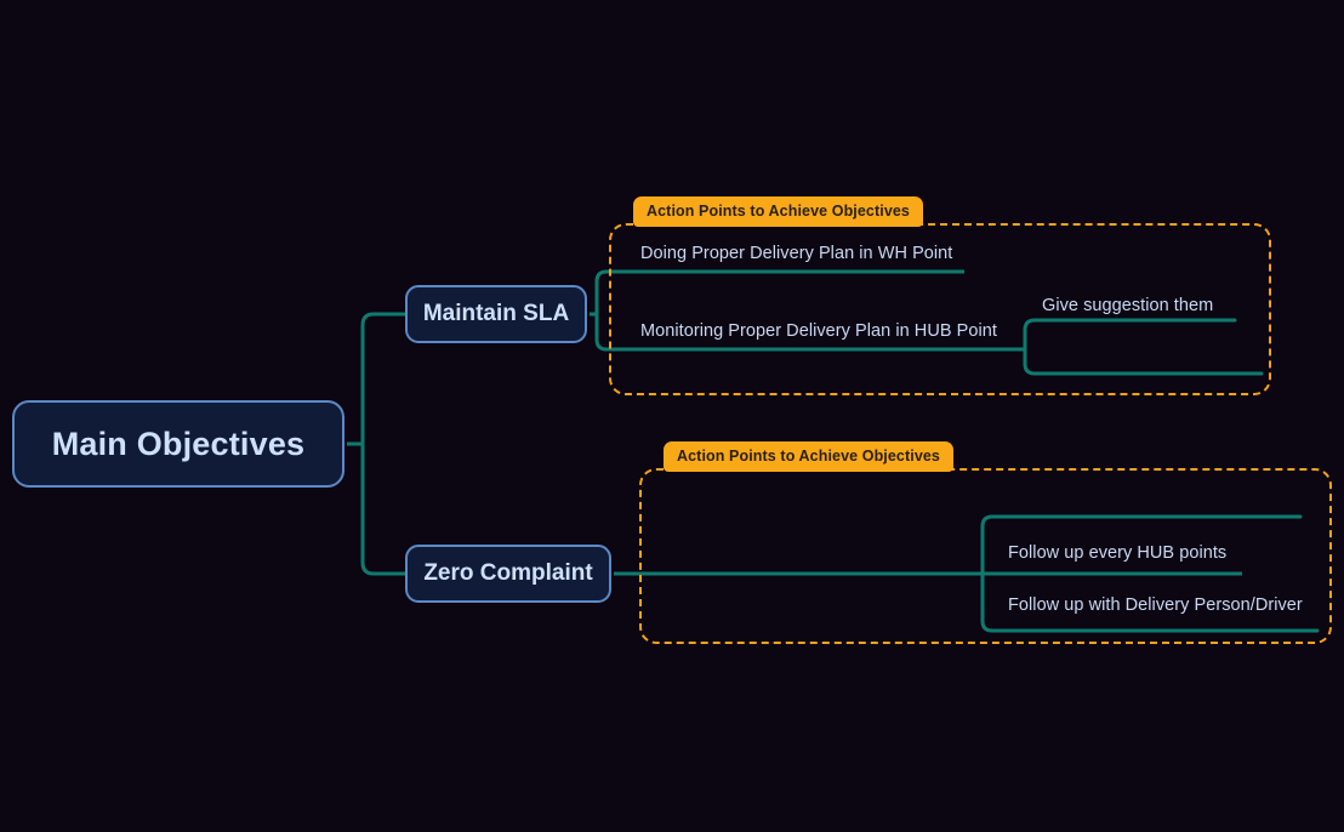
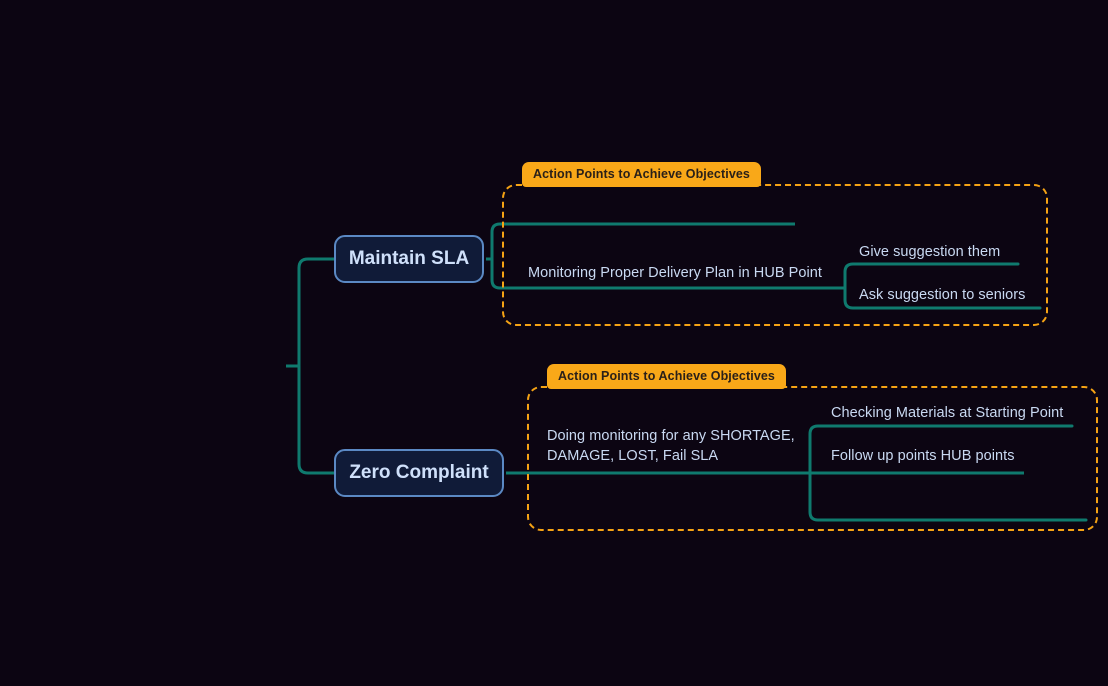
  Action Points to Achieve Objectives
  Action Points to Achieve Objectives
- Main Objectives
  Maintain SLA
  Zero Complaint
- Doing Proper Delivery Plan in WH Point
  Monitoring Proper Delivery Plan in HUB Point
  Give suggestion them
+ Ask suggestion to seniors
+ Doing monitoring for any SHORTAGE,
+ DAMAGE, LOST, Fail SLA
+ Checking Materials at Starting Point
- Follow up every HUB points
+ Follow up points HUB points
- Follow up with Delivery Person/Driver
